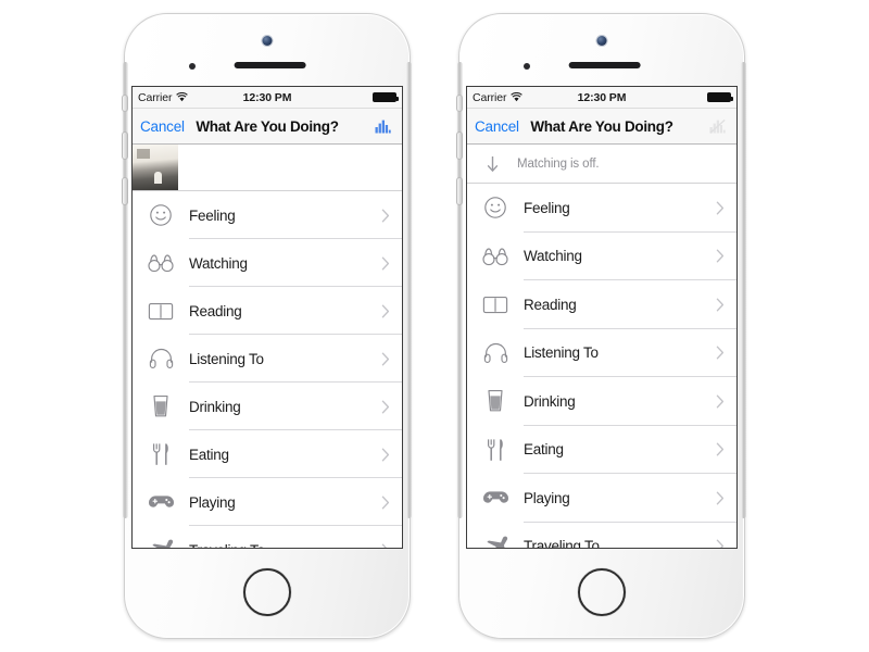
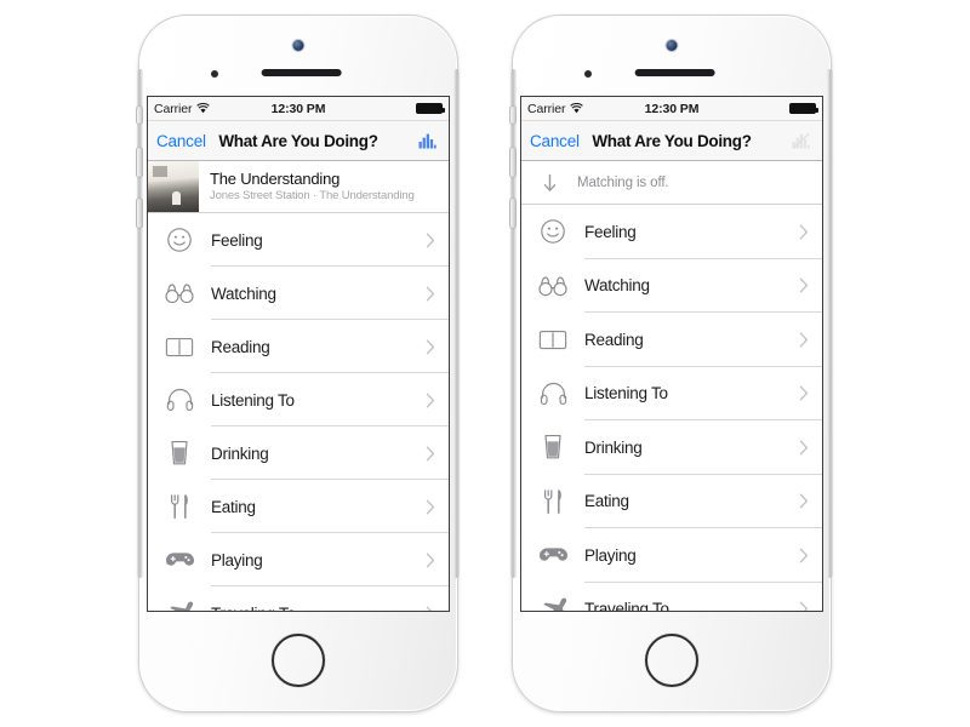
  Carrier
  12:30 PM
  Cancel
  What Are You Doing?
+ The Understanding
+ Jones Street Station · The Understanding
  Feeling
  Watching
  Reading
  Listening To
  Drinking
  Eating
  Playing
  Carrier
  12:30 PM
  Cancel
  What Are You Doing?
  Matching is off.
  Feeling
  Watching
  Reading
  Listening To
  Drinking
  Eating
  Playing
  Traveling To
